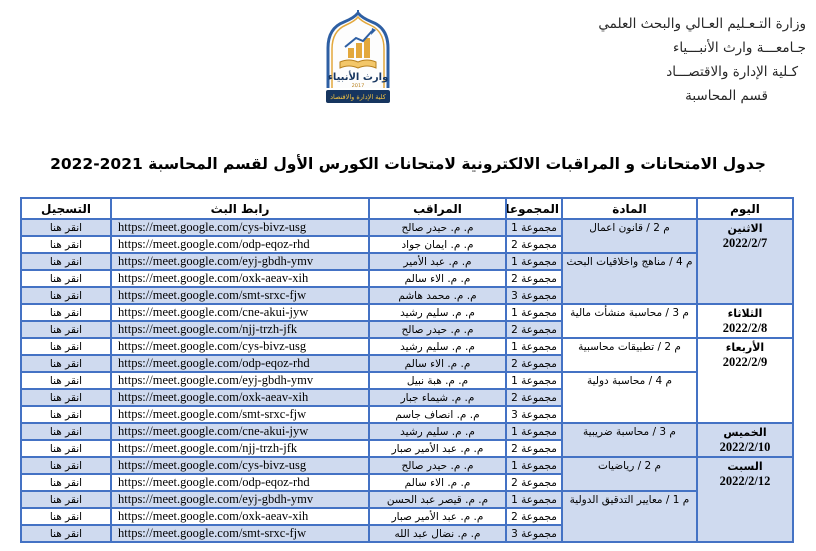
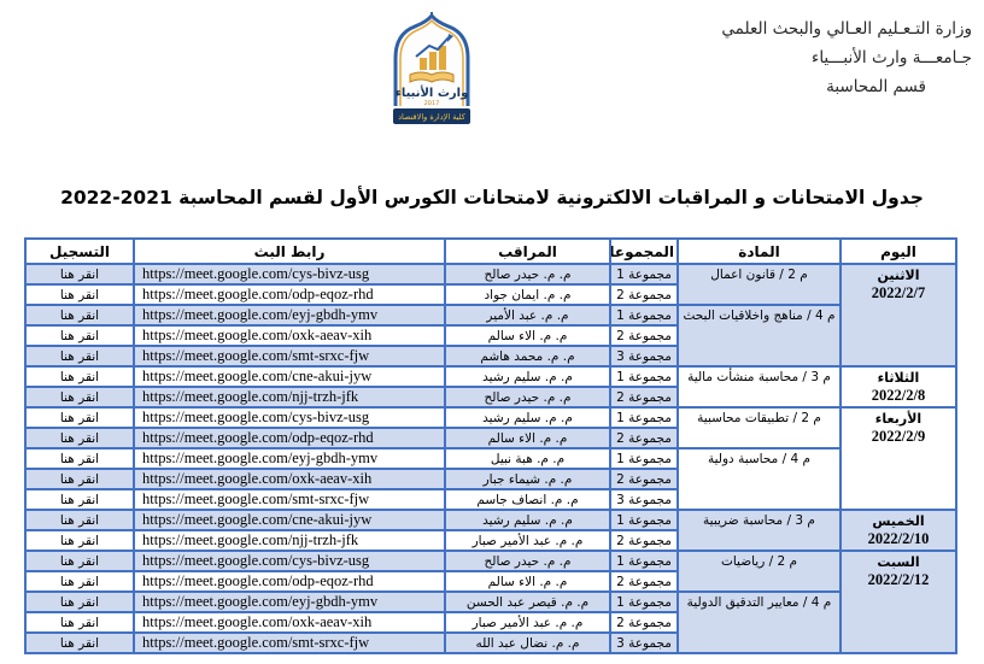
  وزارة التـعـليم العـالي والبحث العلمي
  جـامعـــة وارث الأنبـــياء
- كـلية الإدارة والاقتصـــاد
  قسم المحاسبة
  وارث الأنبياء
  كلية الإدارة والاقتصاد
  جدول الامتحانات و المراقبات الالكترونية لامتحانات الكورس الأول لقسم المحاسبة 2021‏-2022
  اليوم	المادة	المجموعا	المراقب	رابط البث	التسجيل
  الاثنين 2022/2/7	م 2 / قانون اعمال	مجموعة 1	م. م. حيدر صالح	https://meet.google.com/cys-bivz-usg	انقر هنا
  مجموعة 2	م. م. ايمان جواد	https://meet.google.com/odp-eqoz-rhd	انقر هنا
  م 4 / مناهج واخلاقيات البحث	مجموعة 1	م. م. عبد الأمير	https://meet.google.com/eyj-gbdh-ymv	انقر هنا
  مجموعة 2	م. م. الاء سالم	https://meet.google.com/oxk-aeav-xih	انقر هنا
  مجموعة 3	م. م. محمد هاشم	https://meet.google.com/smt-srxc-fjw	انقر هنا
  الثلاثاء 2022/2/8	م 3 / محاسبة منشأت مالية	مجموعة 1	م. م. سليم رشيد	https://meet.google.com/cne-akui-jyw	انقر هنا
  مجموعة 2	م. م. حيدر صالح	https://meet.google.com/njj-trzh-jfk	انقر هنا
  الأربعاء 2022/2/9	م 2 / تطبيقات محاسبية	مجموعة 1	م. م. سليم رشيد	https://meet.google.com/cys-bivz-usg	انقر هنا
  مجموعة 2	م. م. الاء سالم	https://meet.google.com/odp-eqoz-rhd	انقر هنا
  م 4 / محاسبة دولية	مجموعة 1	م. م. هبة نبيل	https://meet.google.com/eyj-gbdh-ymv	انقر هنا
  مجموعة 2	م. م. شيماء جبار	https://meet.google.com/oxk-aeav-xih	انقر هنا
  مجموعة 3	م. م. انصاف جاسم	https://meet.google.com/smt-srxc-fjw	انقر هنا
  الخميس 2022/2/10	م 3 / محاسبة ضريبية	مجموعة 1	م. م. سليم رشيد	https://meet.google.com/cne-akui-jyw	انقر هنا
  مجموعة 2	م. م. عبد الأمير صبار	https://meet.google.com/njj-trzh-jfk	انقر هنا
  السبت 2022/2/12	م 2 / رياضيات	مجموعة 1	م. م. حيدر صالح	https://meet.google.com/cys-bivz-usg	انقر هنا
  مجموعة 2	م. م. الاء سالم	https://meet.google.com/odp-eqoz-rhd	انقر هنا
- م 1 / معايير التدقيق الدولية	مجموعة 1	م. م. قيصر عبد الحسن	https://meet.google.com/eyj-gbdh-ymv	انقر هنا
+ م 4 / معايير التدقيق الدولية	مجموعة 1	م. م. قيصر عبد الحسن	https://meet.google.com/eyj-gbdh-ymv	انقر هنا
  مجموعة 2	م. م. عبد الأمير صبار	https://meet.google.com/oxk-aeav-xih	انقر هنا
  مجموعة 3	م. م. نضال عبد الله	https://meet.google.com/smt-srxc-fjw	انقر هنا
